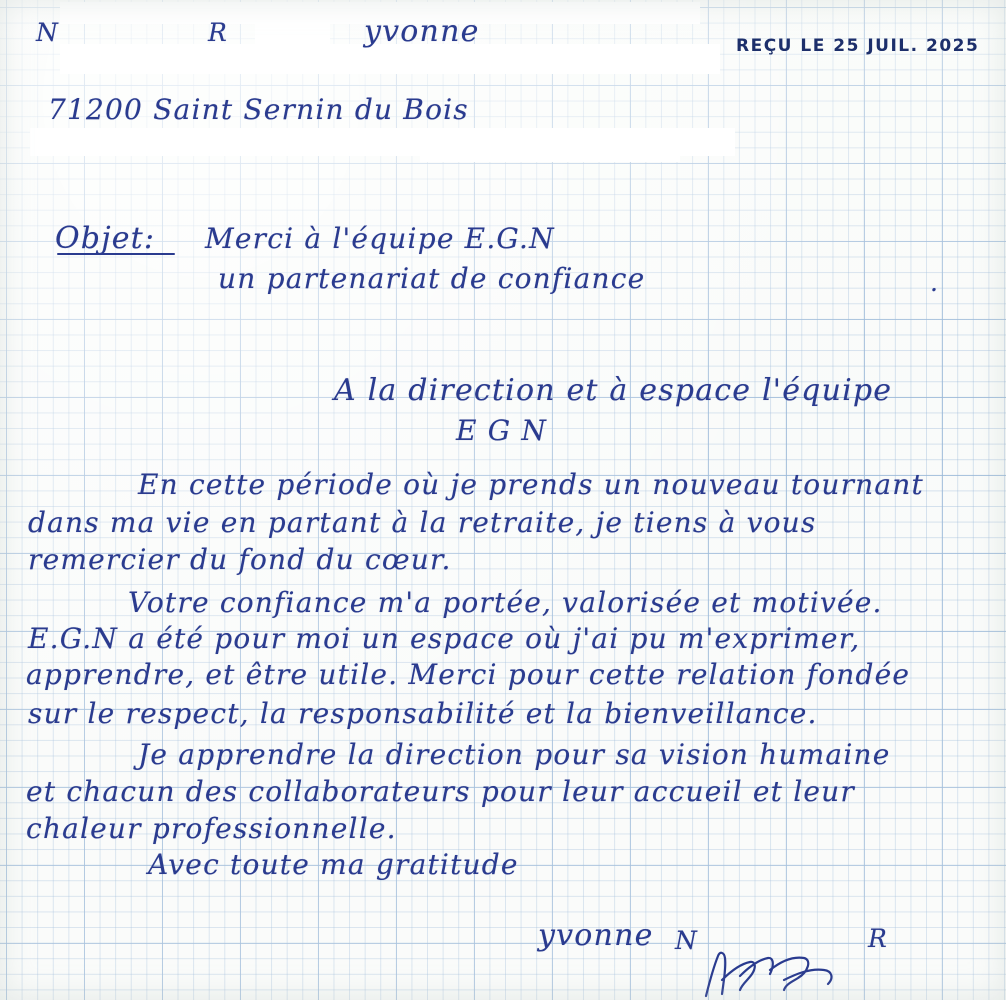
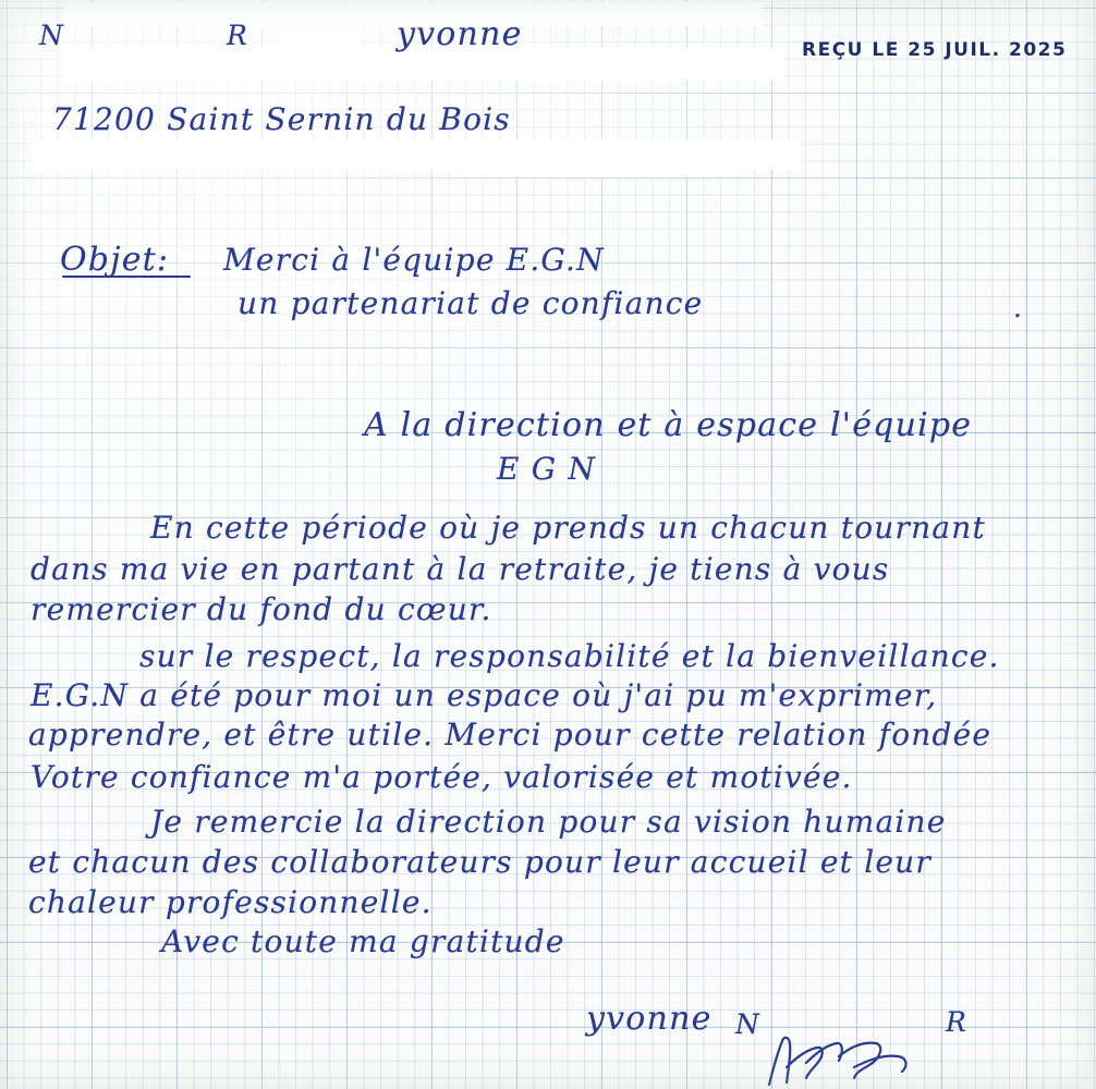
  N
  R
  yvonne
  REÇU LE 25 JUIL. 2025
  71200 Saint Sernin du Bois
  Objet:
  Merci à l'équipe E.G.N
  un partenariat de confiance
  .
  A la direction et à espace l'équipe
  E G N
- En cette période où je prends un nouveau tournant
+ En cette période où je prends un chacun tournant
  dans ma vie en partant à la retraite, je tiens à vous
  remercier du fond du cœur.
- Votre confiance m'a portée, valorisée et motivée.
+ sur le respect, la responsabilité et la bienveillance.
  E.G.N a été pour moi un espace où j'ai pu m'exprimer,
  apprendre, et être utile. Merci pour cette relation fondée
- sur le respect, la responsabilité et la bienveillance.
+ Votre confiance m'a portée, valorisée et motivée.
- Je apprendre la direction pour sa vision humaine
+ Je remercie la direction pour sa vision humaine
  et chacun des collaborateurs pour leur accueil et leur
  chaleur professionnelle.
  Avec toute ma gratitude
  yvonne
  N
  R
